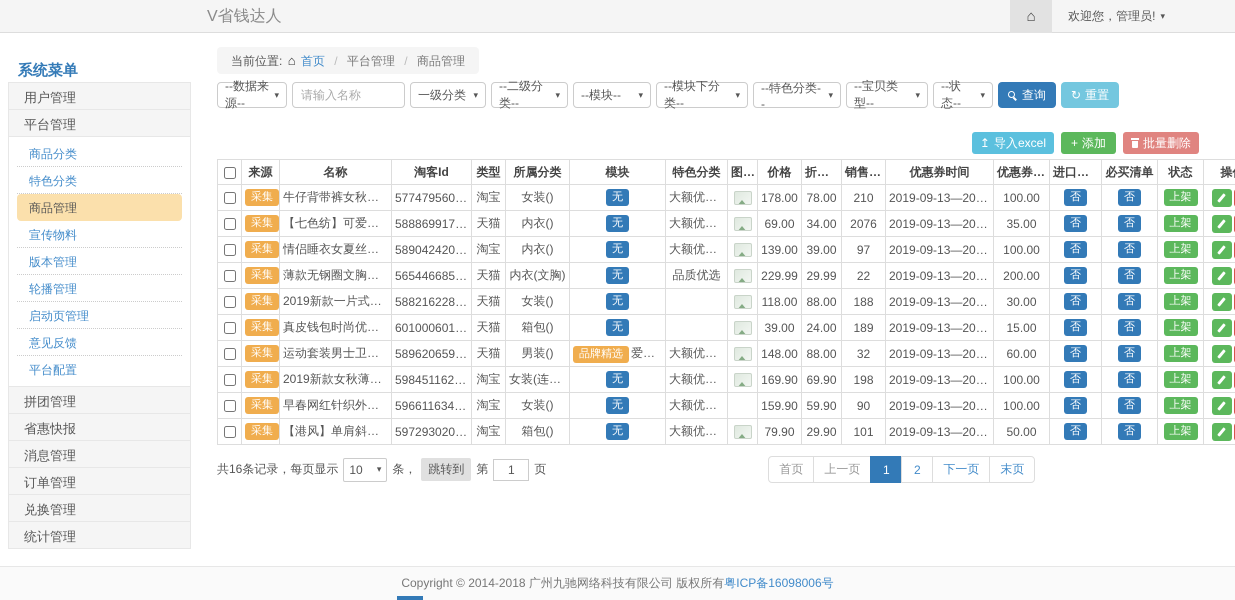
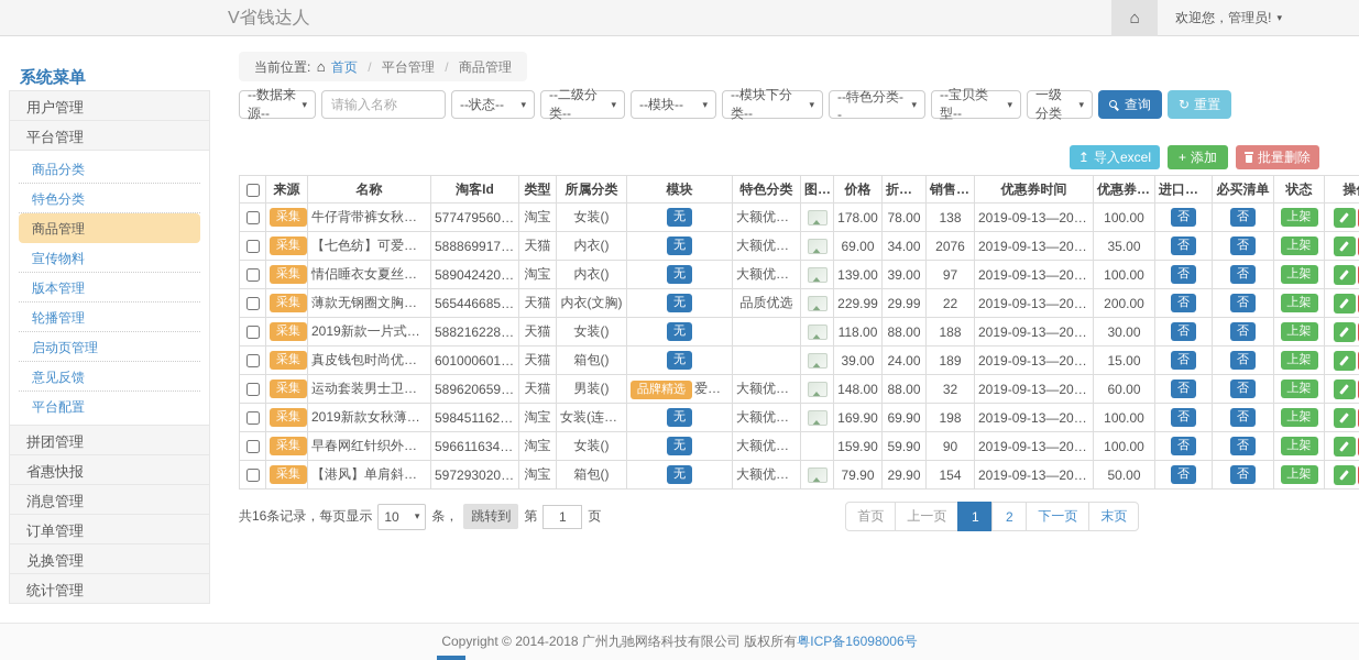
  V省钱达人
  ⌂
  欢迎您，管理员!
  ▾
  系统菜单
  用户管理
  平台管理
  商品分类
  特色分类
  商品管理
  宣传物料
  版本管理
  轮播管理
  启动页管理
  意见反馈
  平台配置
  拼团管理
  省惠快报
  消息管理
  订单管理
  兑换管理
  统计管理
  当前位置: ⌂ 首页 / 平台管理 / 商品管理
  --数据来源--
  ▾
  请输入名称
- 一级分类
+ --状态--
  ▾
  --二级分类--
  ▾
  --模块--
  ▾
  --模块下分类--
  ▾
  --特色分类--
  ▾
  --宝贝类型--
  ▾
- --状态--
+ 一级分类
  ▾
  查询
  ↻
  重置
  ↥
  导入excel
  +
  添加
  批量删除
  	来源	名称	淘客Id	类型	所属分类	模块	特色分类	图标	价格	折后价	销售数	优惠券时间	优惠券金	进口优选	必买清单	状态	操
- 	采集	牛仔背带裤女秋装减	57747956096	淘宝	女装()	无	大额优惠券		178.00	78.00	210	2019-09-13—2019-	100.00	否	否	上架
+ 	采集	牛仔背带裤女秋装减	57747956096	淘宝	女装()	无	大额优惠券		178.00	78.00	138	2019-09-13—2019-	100.00	否	否	上架
  	采集	【七色纺】可爱纯棉	58886991750	天猫	内衣()	无	大额优惠券		69.00	34.00	2076	2019-09-13—2019-	35.00	否	否	上架
  	采集	情侣睡衣女夏丝绸男	58904242034	淘宝	内衣()	无	大额优惠券		139.00	39.00	97	2019-09-13—2019-	100.00	否	否	上架
  	采集	薄款无钢圈文胸聚拢	56544668586	天猫	内衣(文胸)	无	品质优选		229.99	29.99	22	2019-09-13—2019-	200.00	否	否	上架
  	采集	2019新款一片式系...	58821622889	天猫	女装()	无			118.00	88.00	188	2019-09-13—2019-	30.00	否	否	上架
  	采集	真皮钱包时尚优雅女	60100060134	天猫	箱包()	无			39.00	24.00	189	2019-09-13—2019-	15.00	否	否	上架
  	采集	运动套装男士卫衣初	58962065979	天猫	男装()	品牌精选 爱上运	大额优惠券		148.00	88.00	32	2019-09-13—2019-	60.00	否	否	上架
  	采集	2019新款女秋薄款...	598451162391	淘宝	女装(连衣裙	无	大额优惠券		169.90	69.90	198	2019-09-13—2019-	100.00	否	否	上架
  	采集	早春网红针织外套女	596611634525	淘宝	女装()	无	大额优惠券		159.90	59.90	90	2019-09-13—2019-	100.00	否	否	上架
- 	采集	【港风】单肩斜跨链	59729302087	淘宝	箱包()	无	大额优惠券		79.90	29.90	101	2019-09-13—2019-	50.00	否	否	上架
+ 	采集	【港风】单肩斜跨链	59729302087	淘宝	箱包()	无	大额优惠券		79.90	29.90	154	2019-09-13—2019-	50.00	否	否	上架
  共16条记录，每页显示
  10
  ▾
  条，
  跳转到
  第
  1
  页
  首页
  上一页
  1
  2
  下一页
  末页
  Copyright © 2014-2018 广州九驰网络科技有限公司 版权所有粤ICP备16098006号
